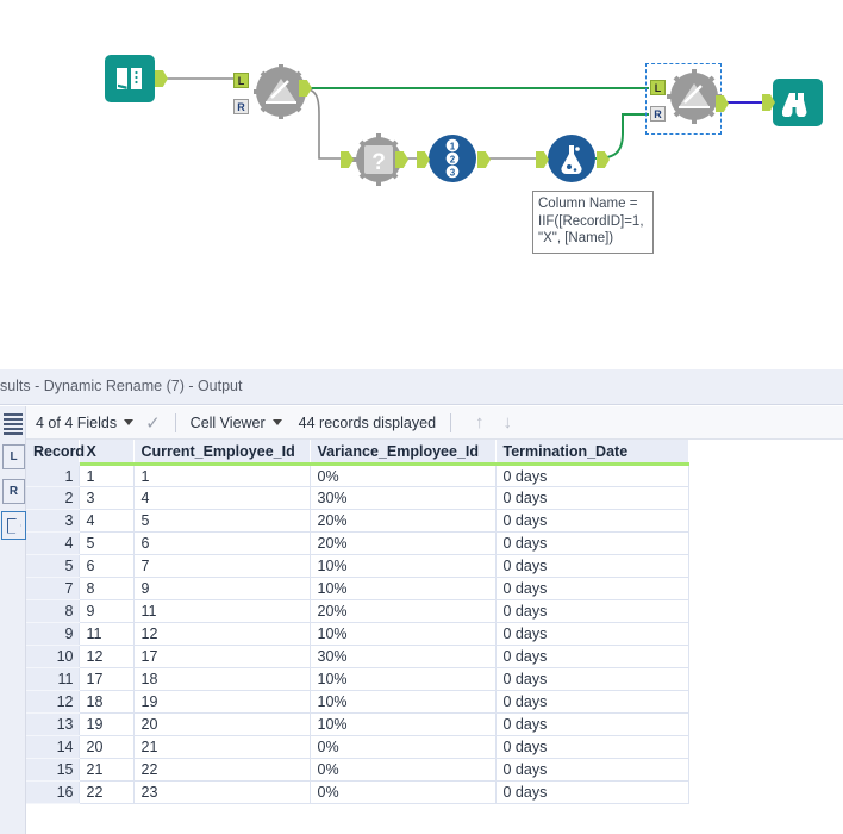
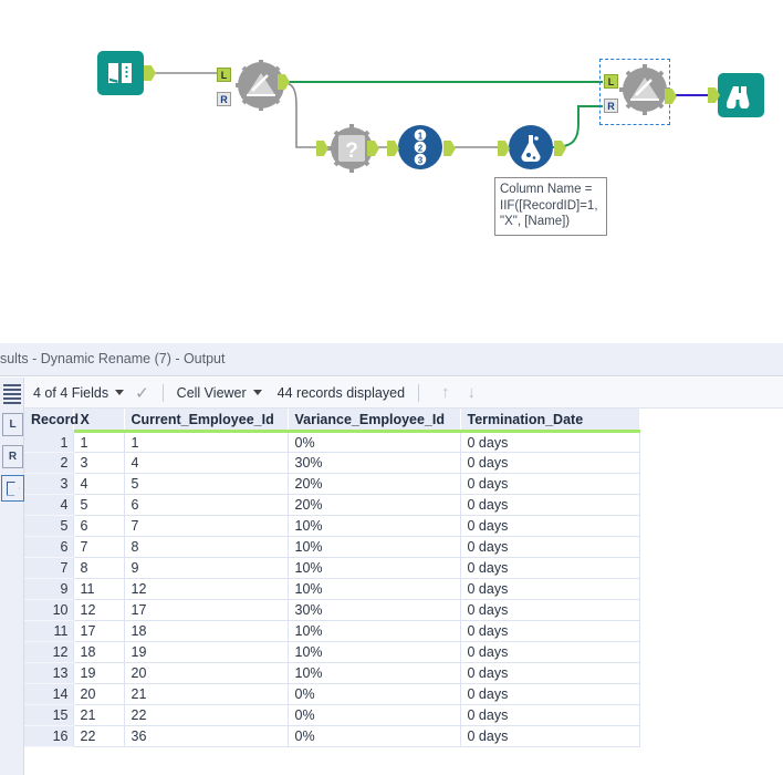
  L
  R
  ?
  1
  2
  3
  Column Name =
  IIF([RecordID]=1,
  "X", [Name])
  L
  R
  sults - Dynamic Rename (7) - Output
  4 of 4 Fields
  ✓
  Cell Viewer
  44 records displayed
  ↑
  ↓
  L
  R
  Record	X	Current_Employee_Id	Variance_Employee_Id	Termination_Date
  1	1	1	0%	0 days
  2	3	4	30%	0 days
  3	4	5	20%	0 days
  4	5	6	20%	0 days
  5	6	7	10%	0 days
+ 6	7	8	10%	0 days
  7	8	9	10%	0 days
- 8	9	11	20%	0 days
  9	11	12	10%	0 days
  10	12	17	30%	0 days
  11	17	18	10%	0 days
  12	18	19	10%	0 days
  13	19	20	10%	0 days
  14	20	21	0%	0 days
  15	21	22	0%	0 days
- 16	22	23	0%	0 days
+ 16	22	36	0%	0 days
